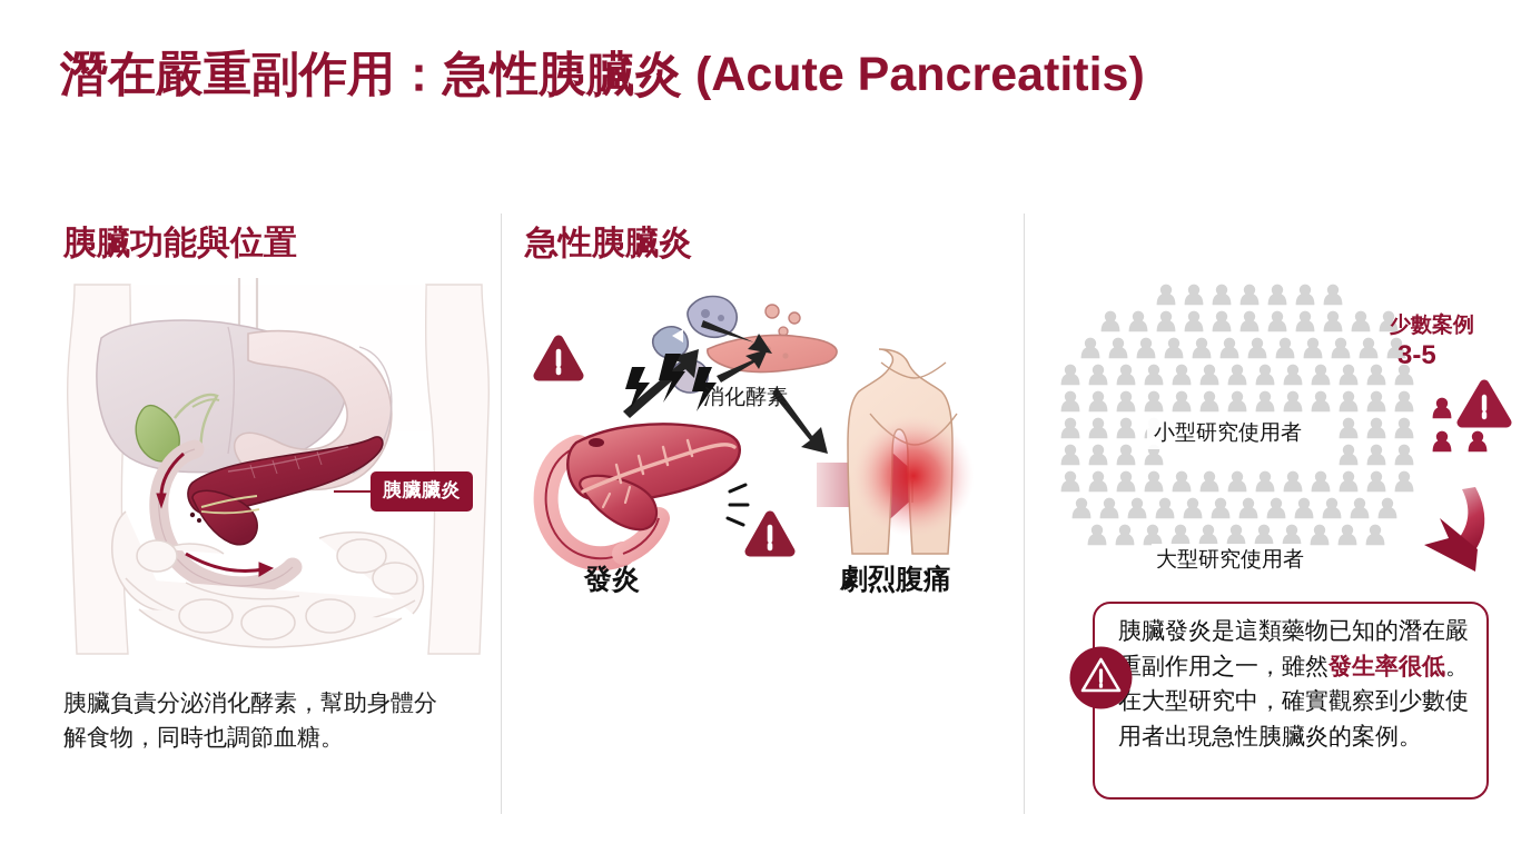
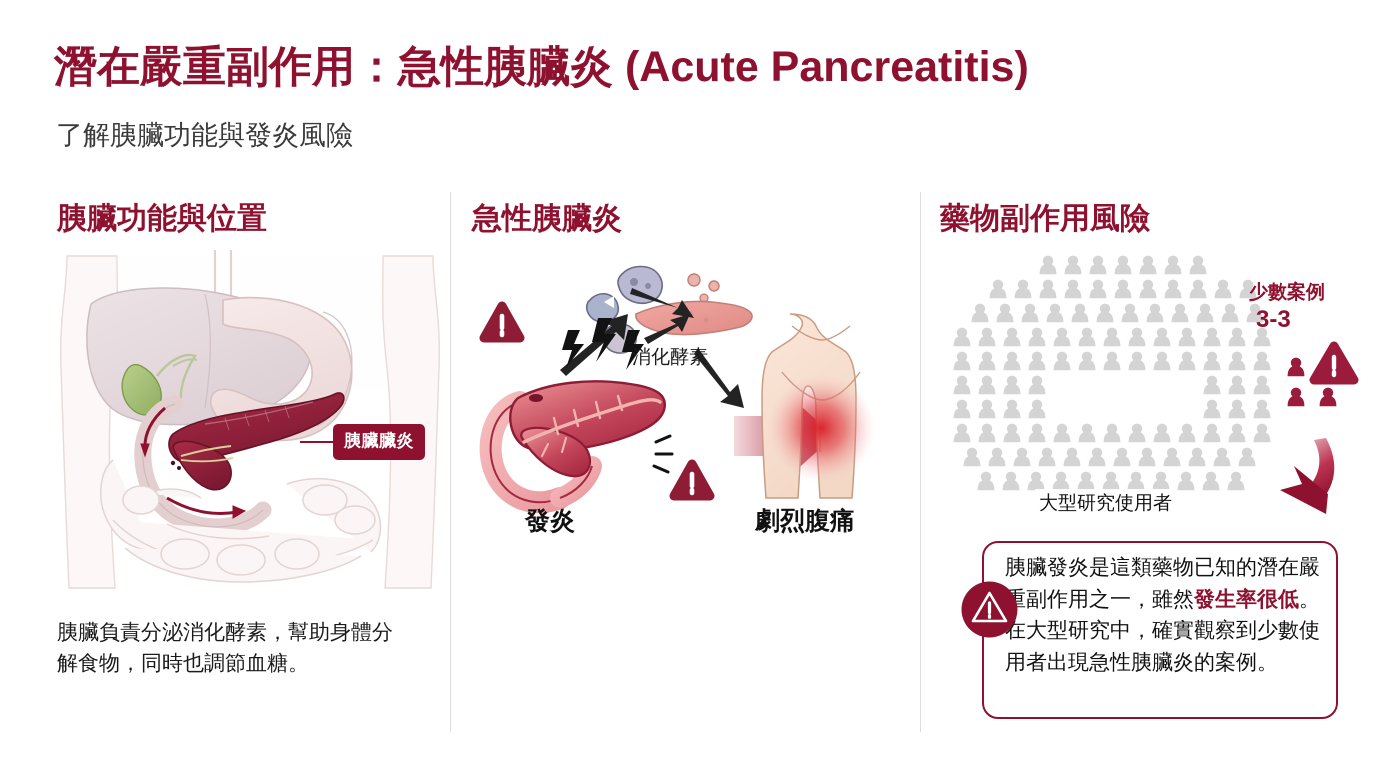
  潛在嚴重副作用：急性胰臟炎 (Acute Pancreatitis)
+ 了解胰臟功能與發炎風險
  胰臟功能與位置
  急性胰臟炎
+ 藥物副作用風險
  胰臟臟炎
  胰臟負責分泌消化酵素，幫助身體分解食物，同時也調節血糖。
  消化酵素
  發炎
  劇烈腹痛
- 小型研究使用者
  大型研究使用者
  少數案例
- 3-5
+ 3-3
  胰臟發炎是這類藥物已知的潛在嚴重副作用之一，雖然發生率很低。在大型研究中，確實觀察到少數使用者出現急性胰臟炎的案例。
